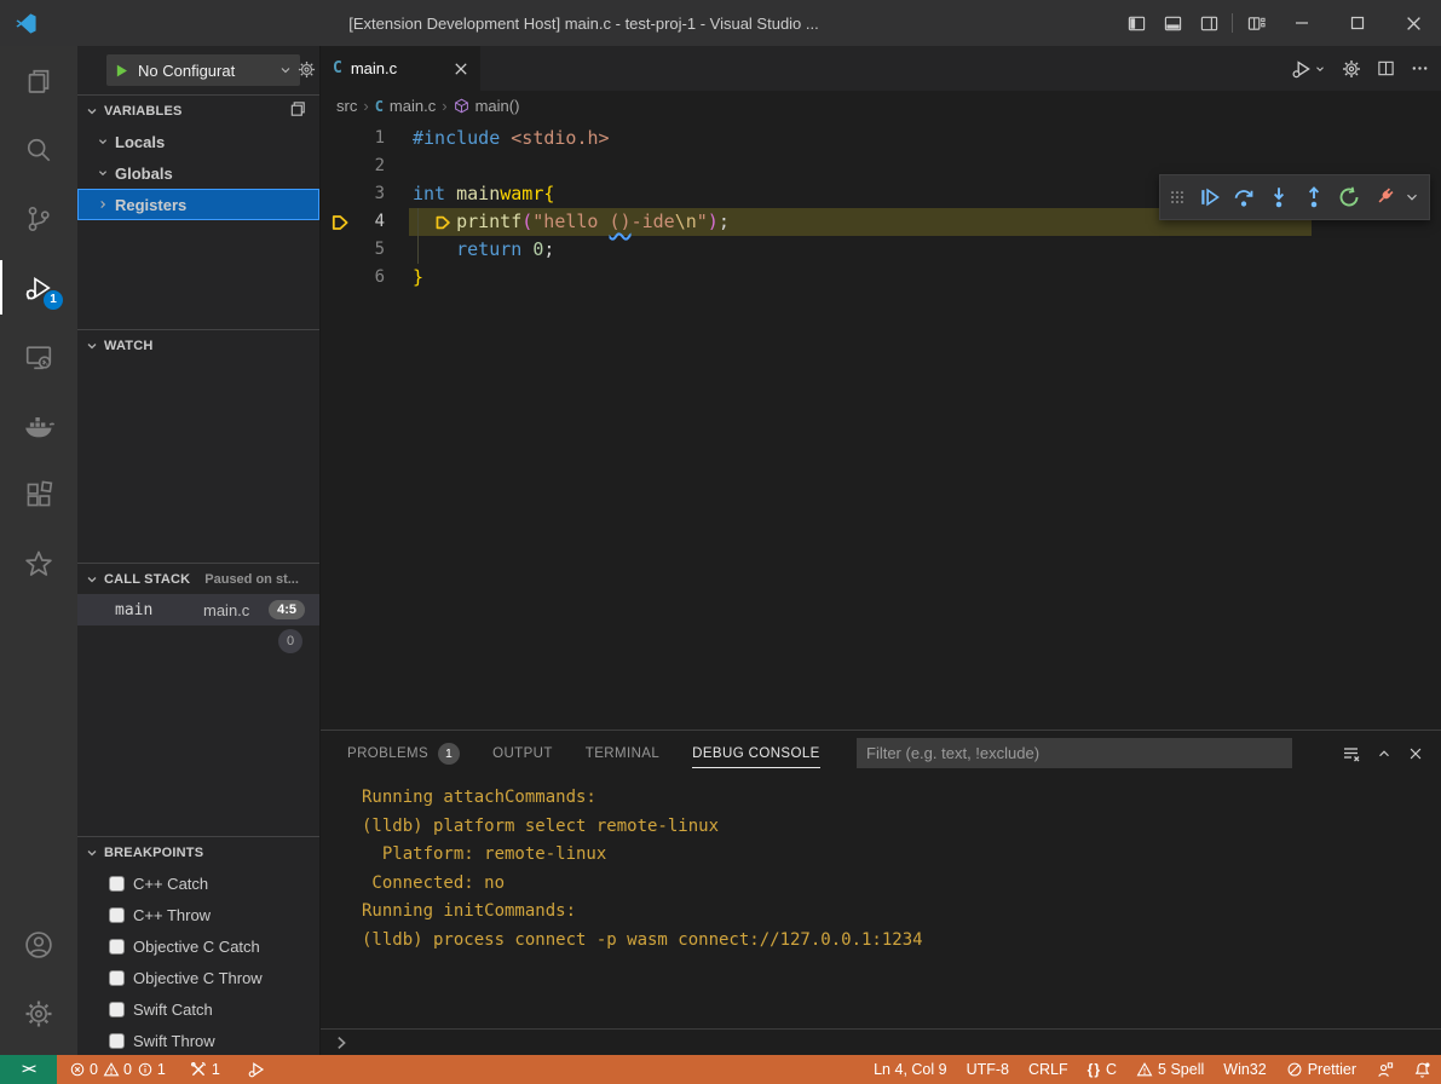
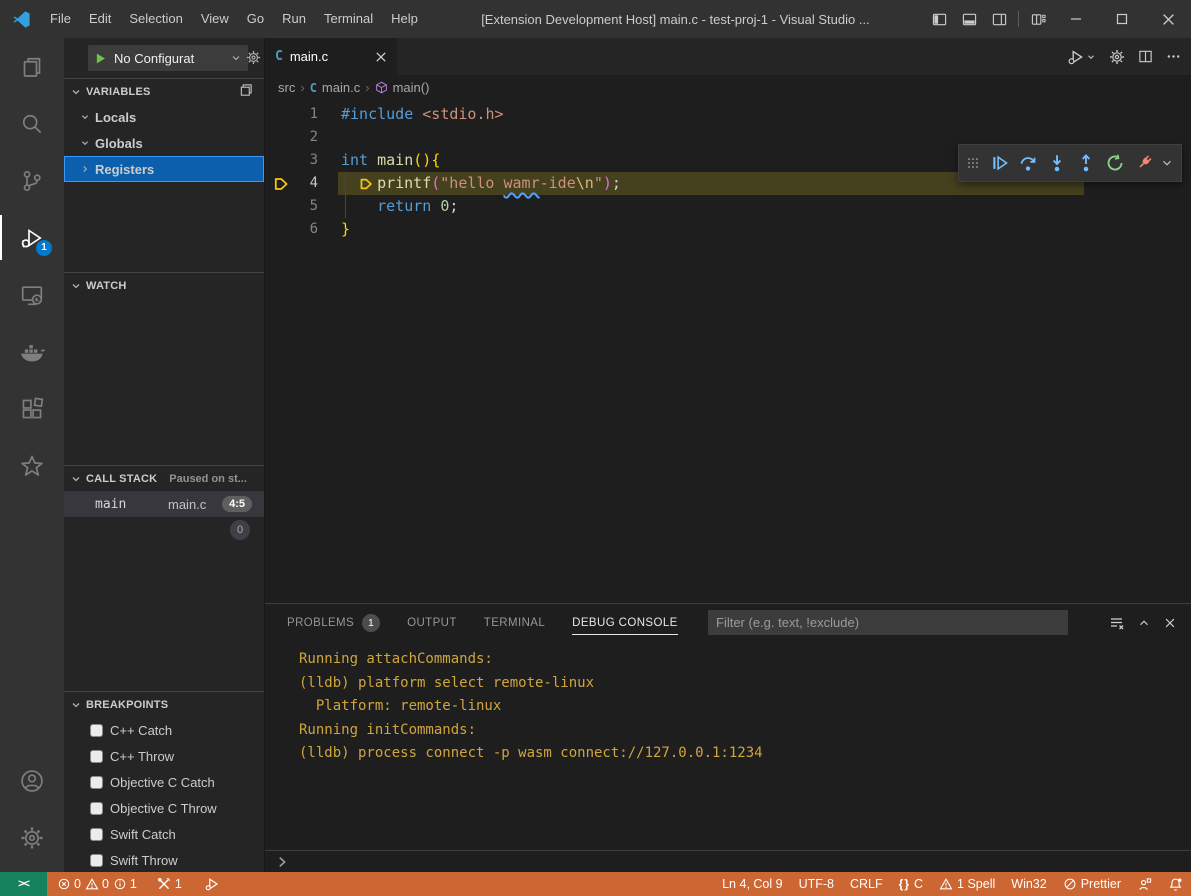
+ File
+ Edit
+ Selection
+ View
+ Go
+ Run
+ Terminal
+ Help
  [Extension Development Host] main.c - test-proj-1 - Visual Studio ...
  1
  No Configurat
  VARIABLES
  Locals
  Globals
  Registers
  WATCH
  CALL STACK
  Paused on st...
  main
  main.c
  4:5
  0
  BREAKPOINTS
  C++ Catch
  C++ Throw
  Objective C Catch
  Objective C Throw
  Swift Catch
  Swift Throw
  C
  main.c
  src
  ›
  C
  main.c
  ›
  main()
  1
  #include
  <stdio.h>
  2
  3
  int
  main
- wamr
+ ()
  {
  4
  printf
  (
  "hello
- ()
+ wamr
  -ide
  \n
  "
  )
  ;
  5
  return
  0
  ;
  6
  }
  PROBLEMS
  1
  OUTPUT
  TERMINAL
  DEBUG CONSOLE
  Filter (e.g. text, !exclude)
  Running attachCommands:
  (lldb) platform select remote-linux
  Platform: remote-linux
- Connected: no
  Running initCommands:
  (lldb) process connect -p wasm connect://127.0.0.1:1234
  ><
  0
  0
  1
  1
  Ln 4, Col 9
  UTF-8
  CRLF
  {}
  C
- 5 Spell
+ 1 Spell
  Win32
  Prettier
